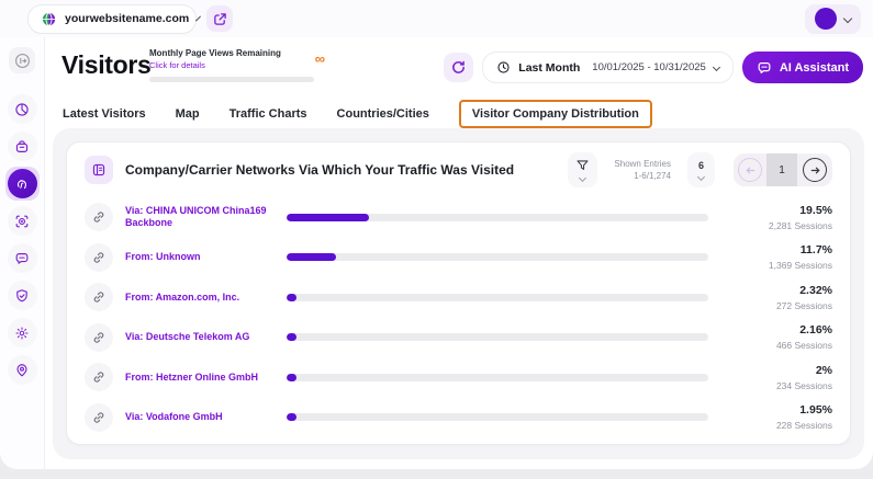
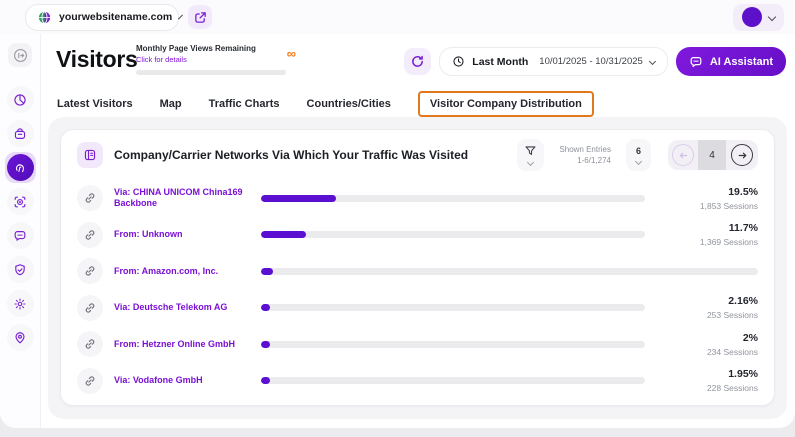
  yourwebsitename.com
  Visitors
  Monthly Page Views Remaining
  Click for details
  ∞
  Last Month
  10/01/2025 - 10/31/2025
  AI Assistant
  Latest Visitors
  Map
  Traffic Charts
  Countries/Cities
  Visitor Company Distribution
  Company/Carrier Networks Via Which Your Traffic Was Visited
  Shown Entries
  1-6/1,274
  6
- 1
+ 4
  Via: CHINA UNICOM China169 Backbone
  19.5%
- 2,281 Sessions
+ 1,853 Sessions
  From: Unknown
  11.7%
  1,369 Sessions
  From: Amazon.com, Inc.
- 2.32%
- 272 Sessions
  Via: Deutsche Telekom AG
  2.16%
- 466 Sessions
+ 253 Sessions
  From: Hetzner Online GmbH
  2%
  234 Sessions
  Via: Vodafone GmbH
  1.95%
  228 Sessions
